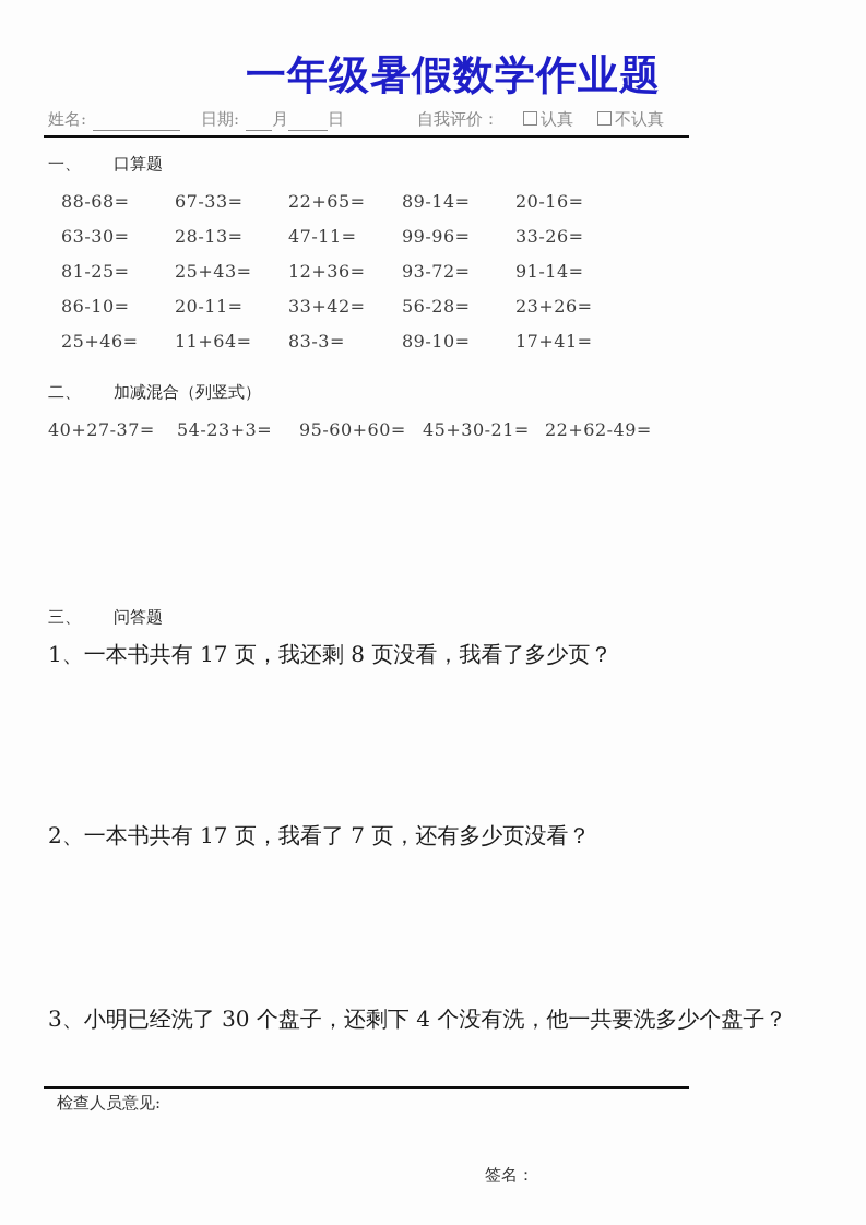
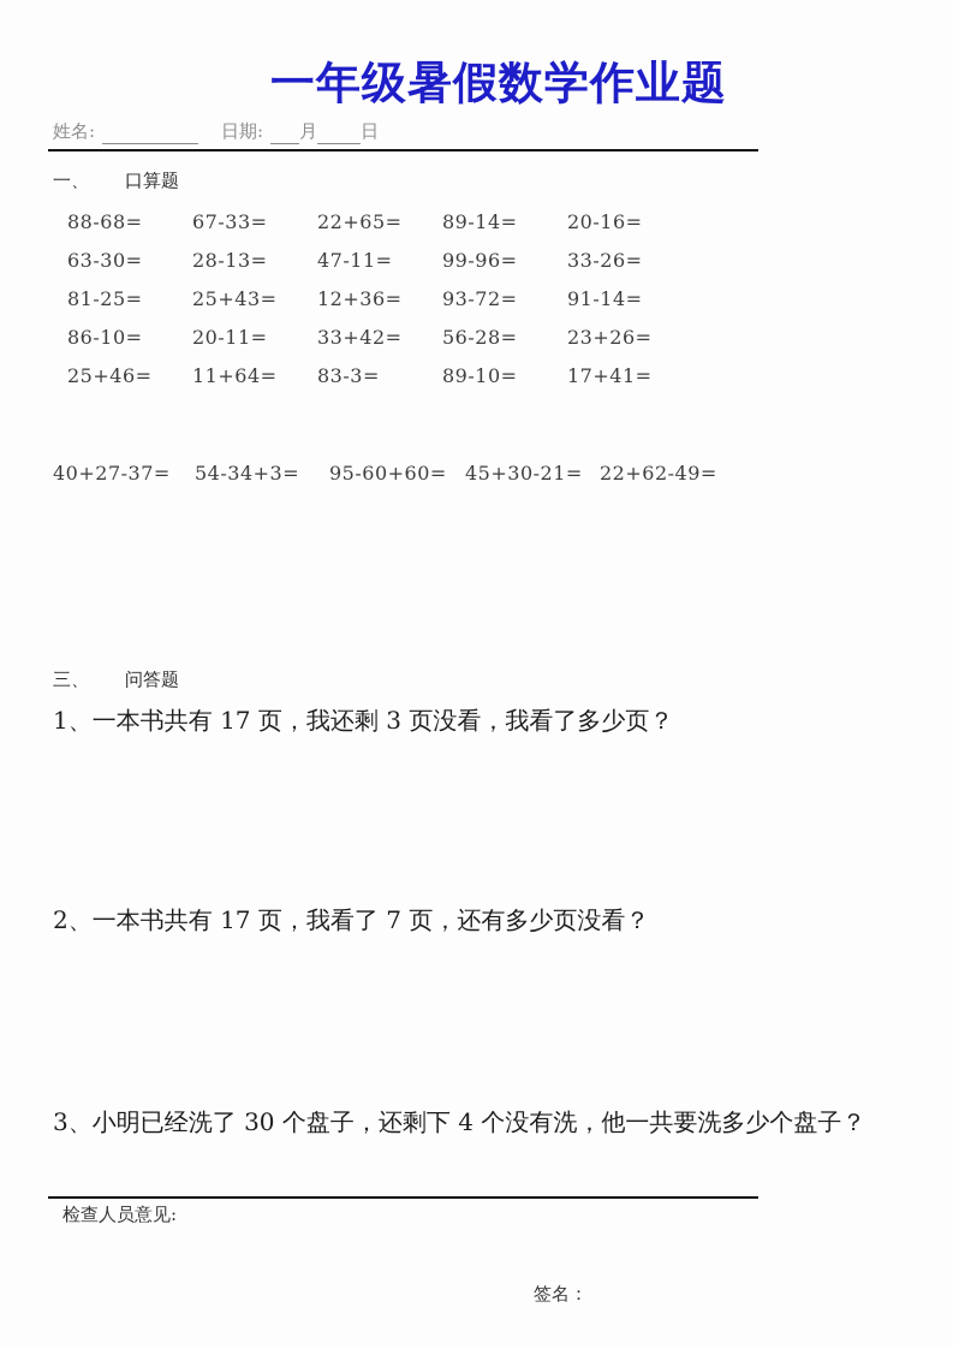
  一年级暑假数学作业题
  姓名:
  日期: 月 日
- 自我评价： 认真 不认真
  一、 口算题
  88-68=
  67-33=
  22+65=
  89-14=
  20-16=
  63-30=
  28-13=
  47-11=
  99-96=
  33-26=
  81-25=
  25+43=
  12+36=
  93-72=
  91-14=
  86-10=
  20-11=
  33+42=
  56-28=
  23+26=
  25+46=
  11+64=
  83-3=
  89-10=
  17+41=
- 二、 加减混合（列竖式）
  40+27-37=
- 54-23+3=
+ 54-34+3=
  95-60+60=
  45+30-21=
  22+62-49=
  三、 问答题
- 1、一本书共有 17 页，我还剩 8 页没看，我看了多少页？
+ 1、一本书共有 17 页，我还剩 3 页没看，我看了多少页？
  2、一本书共有 17 页，我看了 7 页，还有多少页没看？
  3、小明已经洗了 30 个盘子，还剩下 4 个没有洗，他一共要洗多少个盘子？
  检查人员意见:
  签名：
